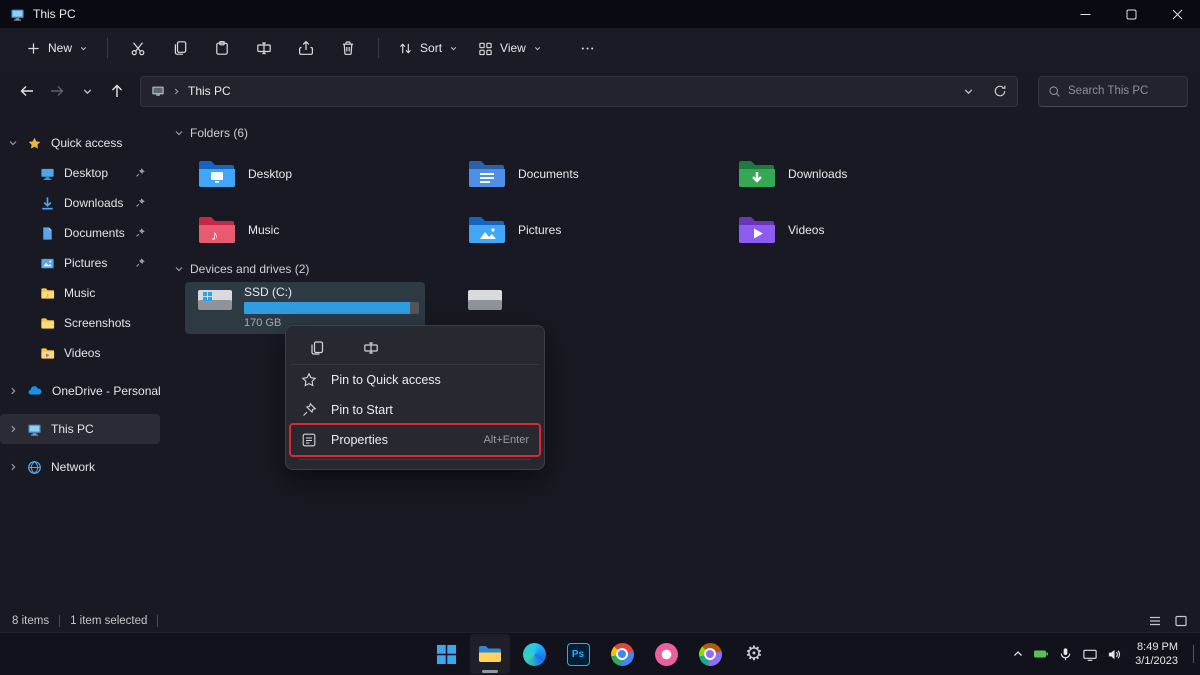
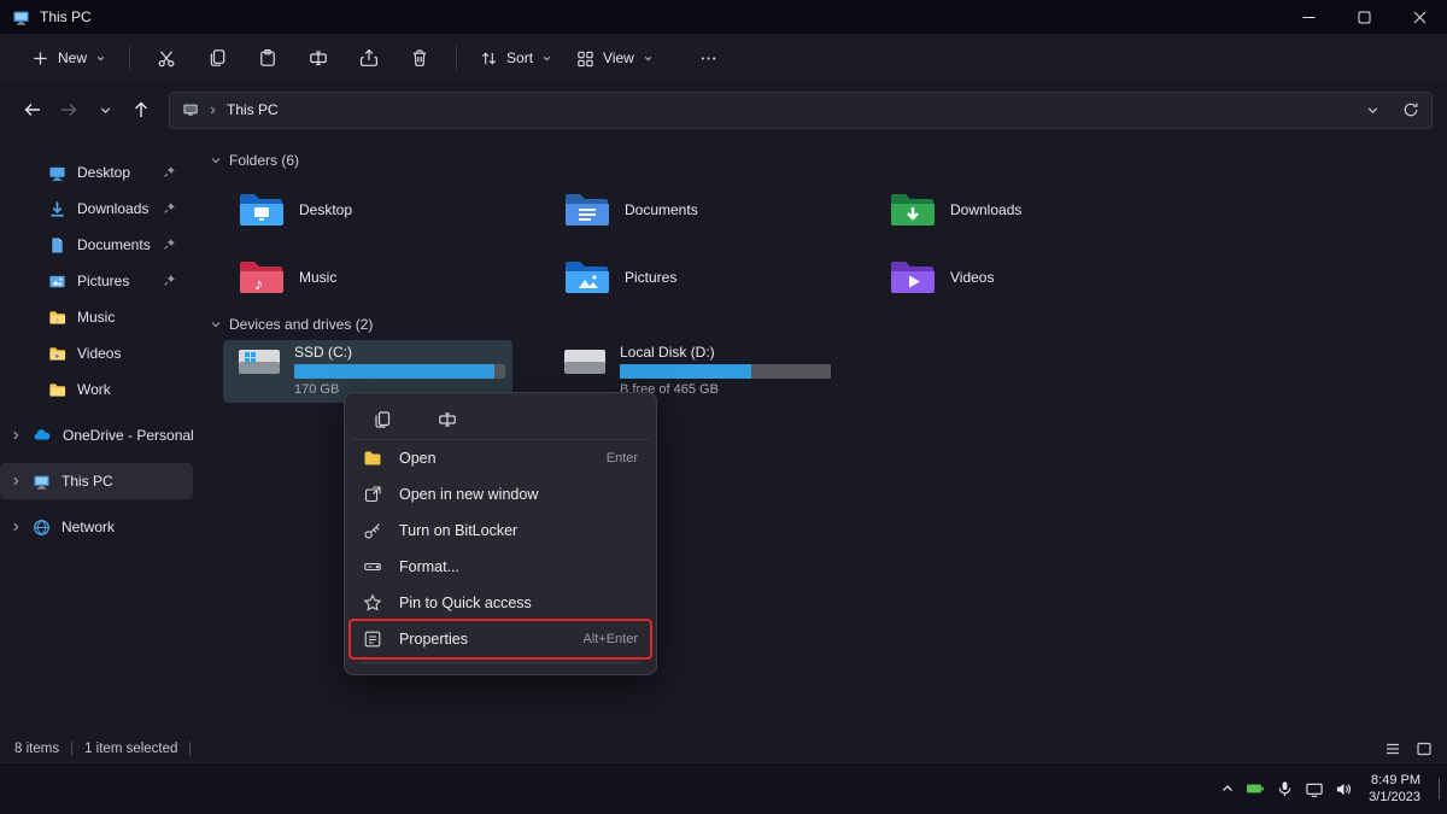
  This PC
  New
  Sort
  View
  This PC
- Search This PC
- Quick access
  Desktop
  Downloads
  Documents
  Pictures
  Music
- Screenshots
  Videos
+ Work
  OneDrive - Personal
  This PC
  Network
  Folders (6)
  Desktop
  Documents
  Downloads
  ♪
  Music
  Pictures
  Videos
  Devices and drives (2)
  SSD (C:)
  170 GB
+ Local Disk (D:)
+ B free of 465 GB
+ Open
+ Enter
+ Open in new window
+ Turn on BitLocker
+ Format...
  Pin to Quick access
- Pin to Start
  Properties
  Alt+Enter
  8 items
  1 item selected
- Ps
- ⚙
  8:49 PM
  3/1/2023
